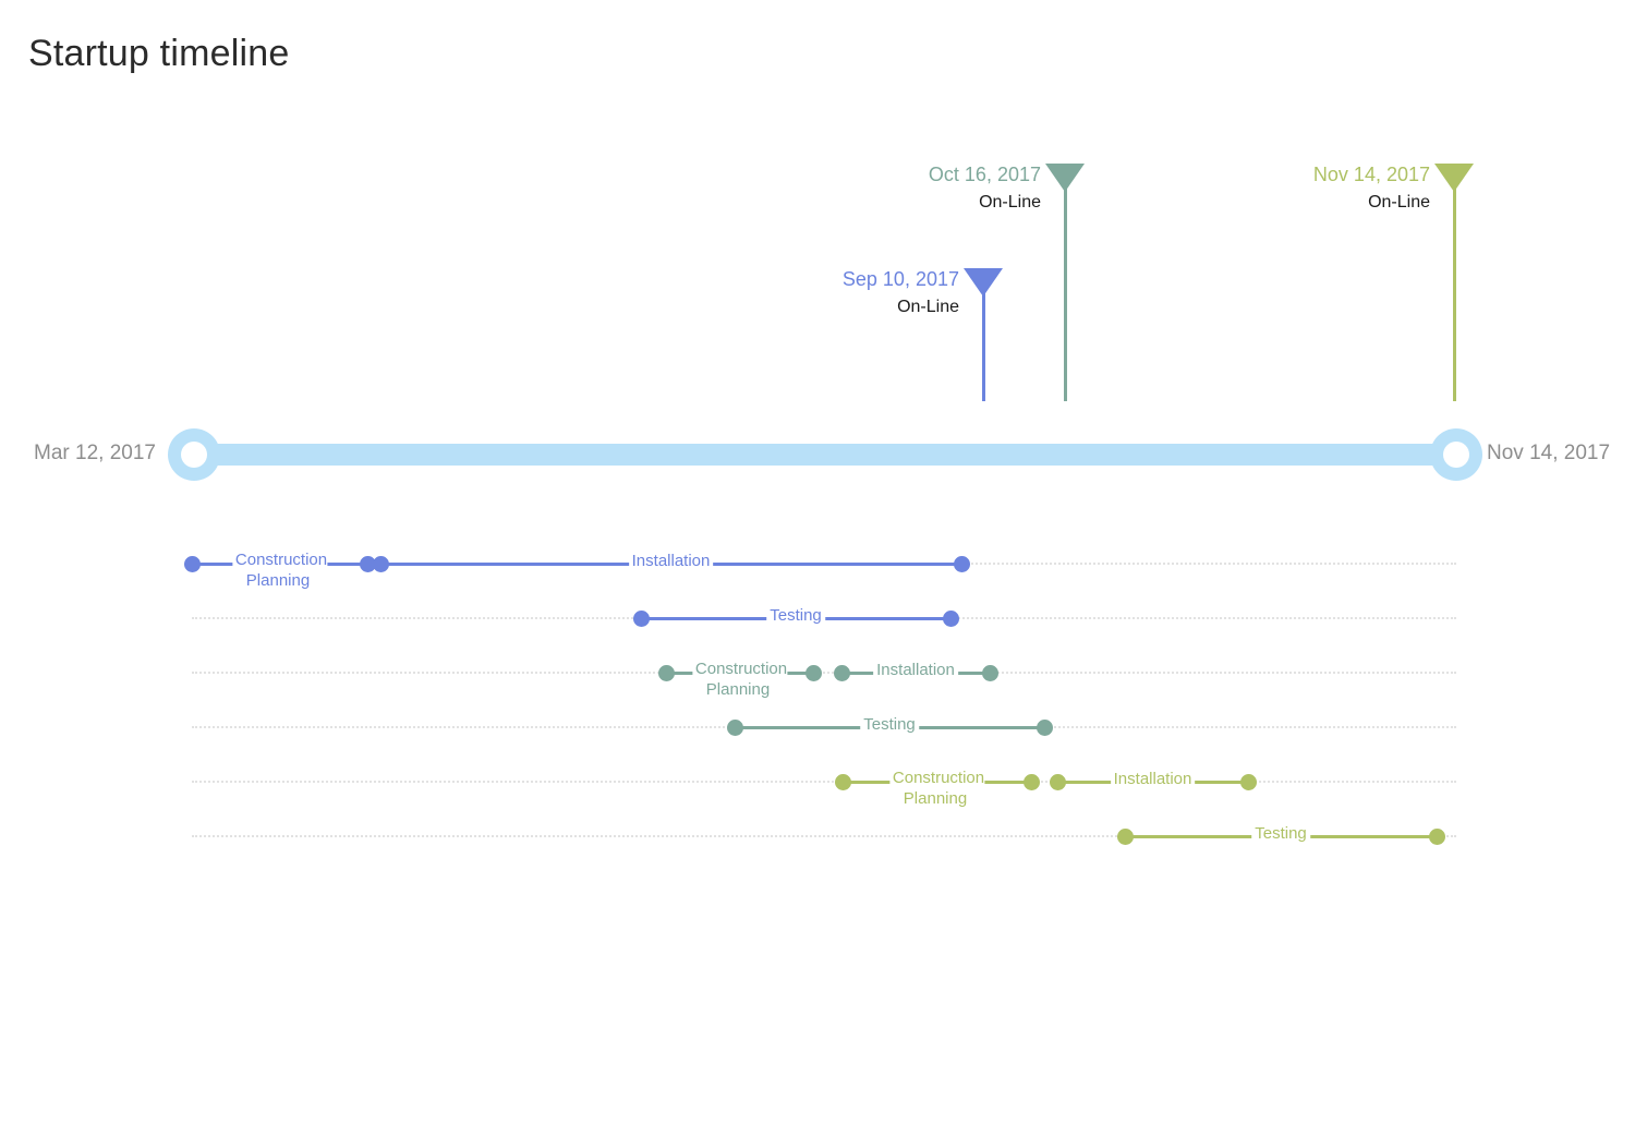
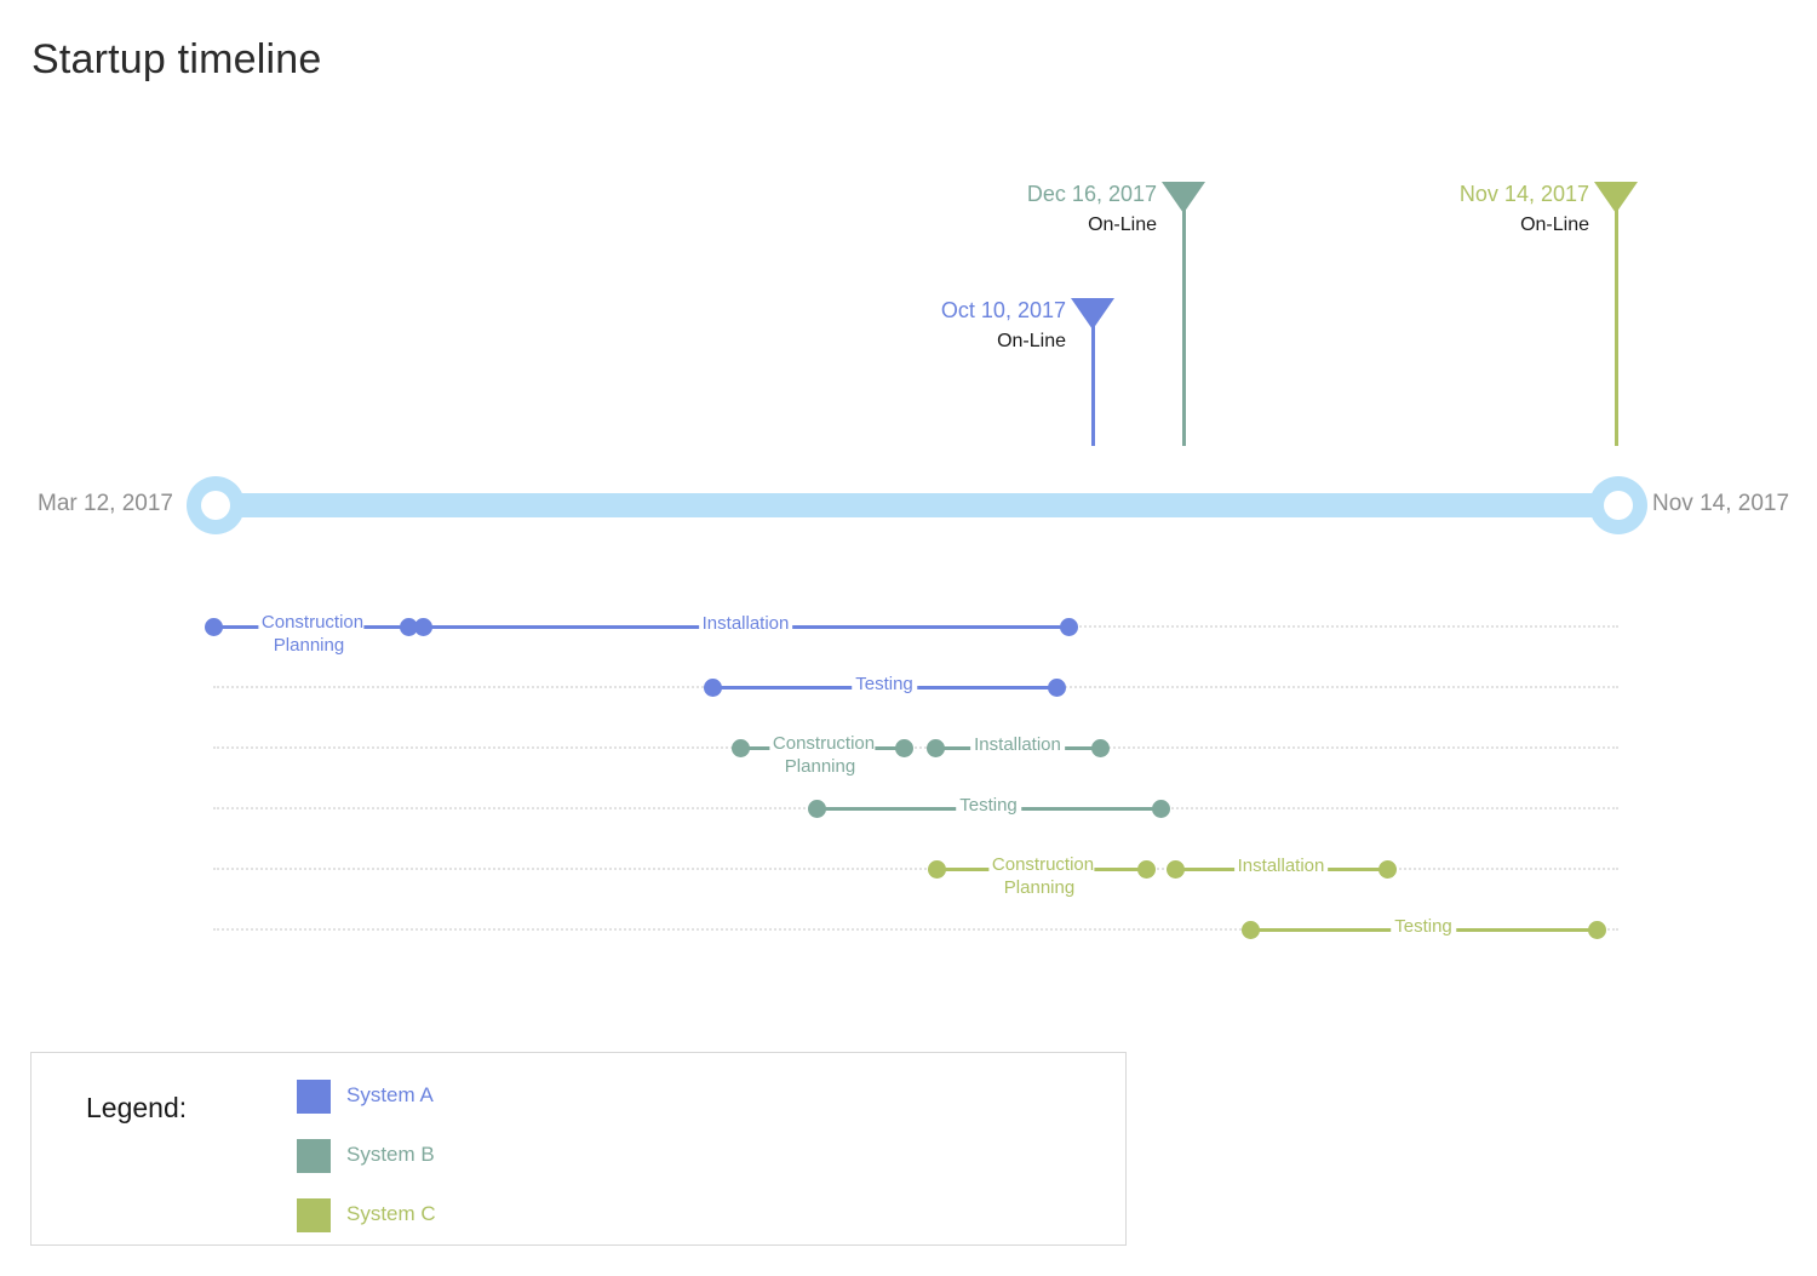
  Startup timeline
- Sep 10, 2017
+ Oct 10, 2017
  On-Line
- Oct 16, 2017
+ Dec 16, 2017
  On-Line
  Nov 14, 2017
  On-Line
  Mar 12, 2017
  Nov 14, 2017
  Construction
  Planning
  Installation
  Testing
  Construction
  Planning
  Installation
  Testing
  Construction
  Planning
  Installation
  Testing
+ Legend:
+ System A
+ System B
+ System C
